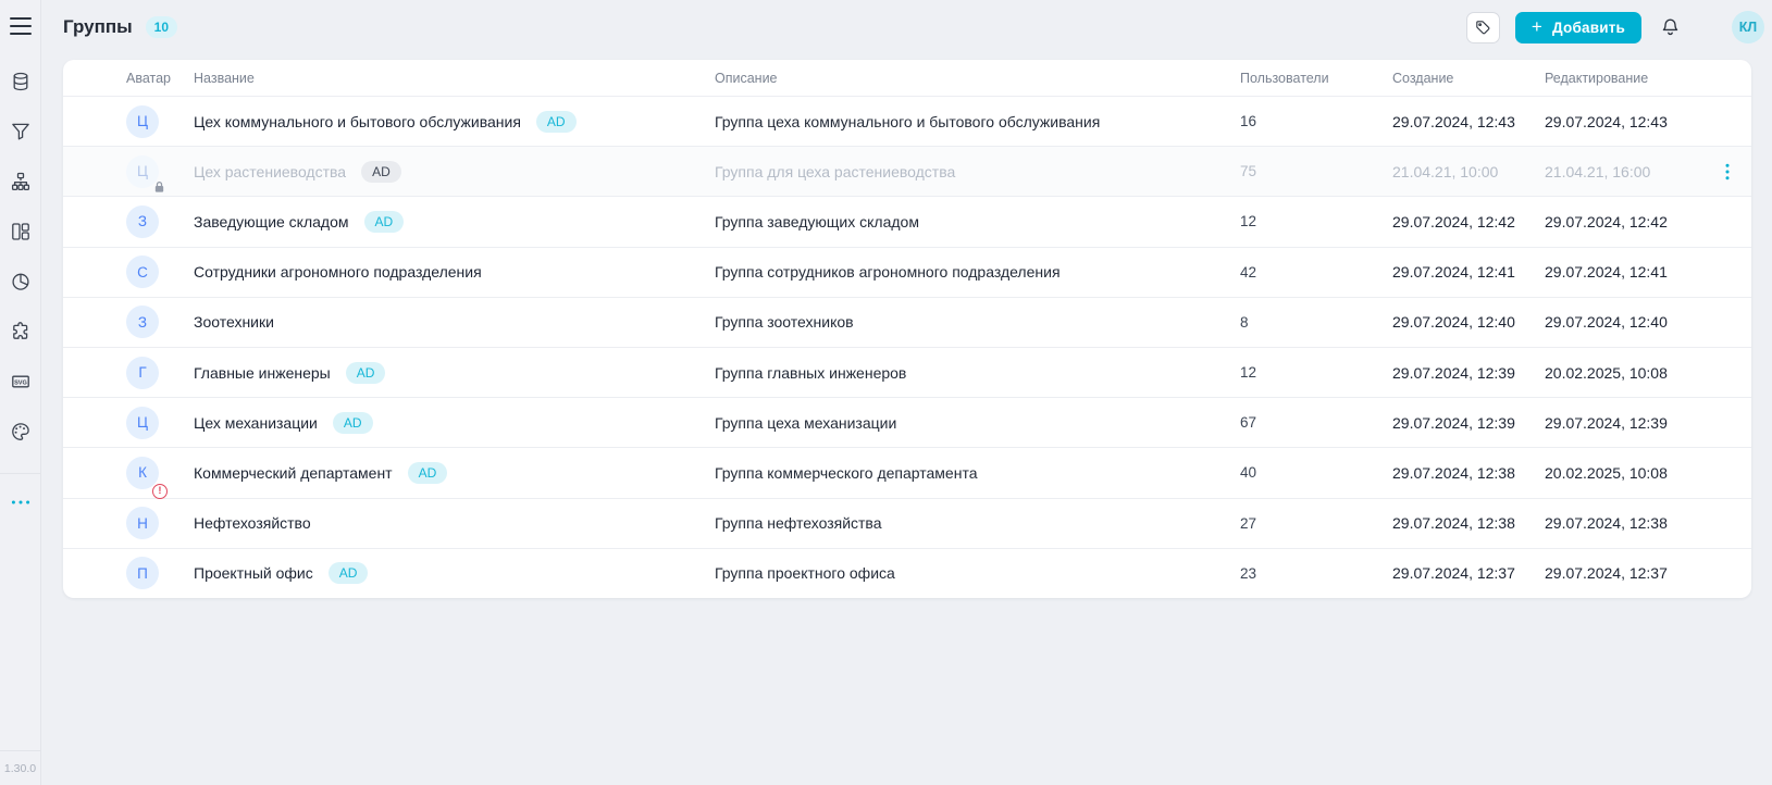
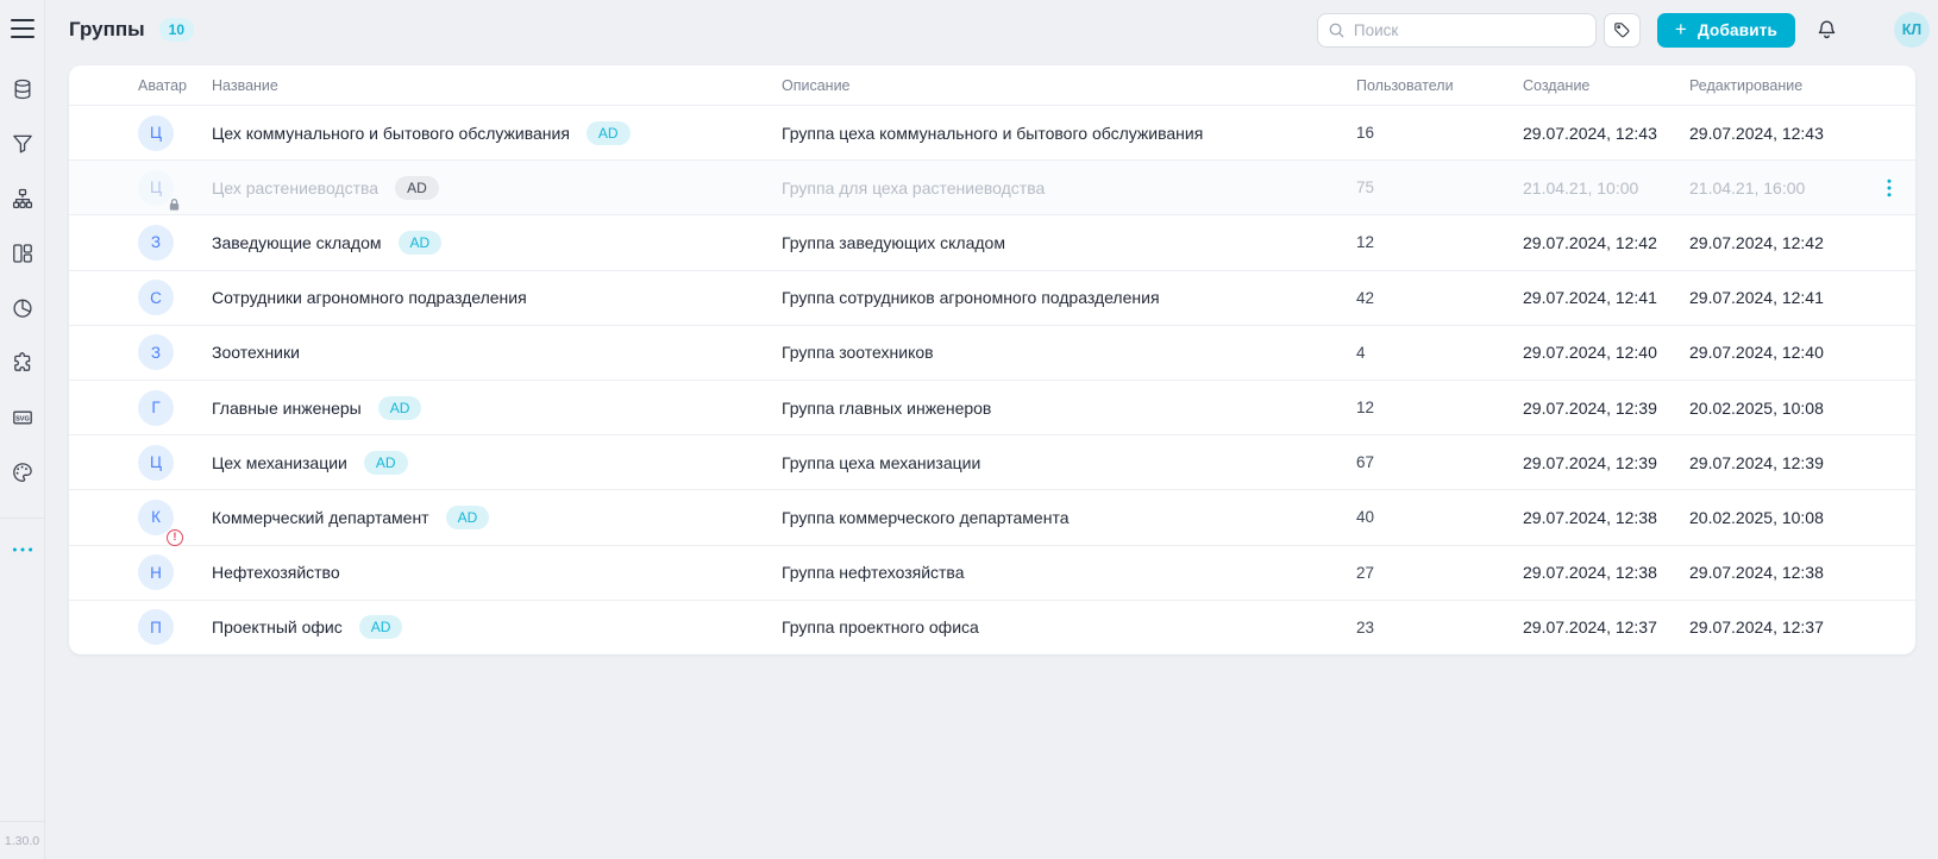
  1.30.0
  Группы
  10
+ Поиск
  +
  Добавить
  КЛ
  Аватар
  Название
  Описание
  Пользователи
  Создание
  Редактирование
  Ц
  Цех коммунального и бытового обслуживания
  AD
  Группа цеха коммунального и бытового обслуживания
  16
  29.07.2024, 12:43
  29.07.2024, 12:43
  Ц
  Цех растениеводства
  AD
  Группа для цеха растениеводства
  75
  21.04.21, 10:00
  21.04.21, 16:00
  З
  Заведующие складом
  AD
  Группа заведующих складом
  12
  29.07.2024, 12:42
  29.07.2024, 12:42
  С
  Сотрудники агрономного подразделения
  Группа сотрудников агрономного подразделения
  42
  29.07.2024, 12:41
  29.07.2024, 12:41
  З
  Зоотехники
  Группа зоотехников
- 8
+ 4
  29.07.2024, 12:40
  29.07.2024, 12:40
  Г
  Главные инженеры
  AD
  Группа главных инженеров
  12
  29.07.2024, 12:39
  20.02.2025, 10:08
  Ц
  Цех механизации
  AD
  Группа цеха механизации
  67
  29.07.2024, 12:39
  29.07.2024, 12:39
  К
  !
  Коммерческий департамент
  AD
  Группа коммерческого департамента
  40
  29.07.2024, 12:38
  20.02.2025, 10:08
  Н
  Нефтехозяйство
  Группа нефтехозяйства
  27
  29.07.2024, 12:38
  29.07.2024, 12:38
  П
  Проектный офис
  AD
  Группа проектного офиса
  23
  29.07.2024, 12:37
  29.07.2024, 12:37
